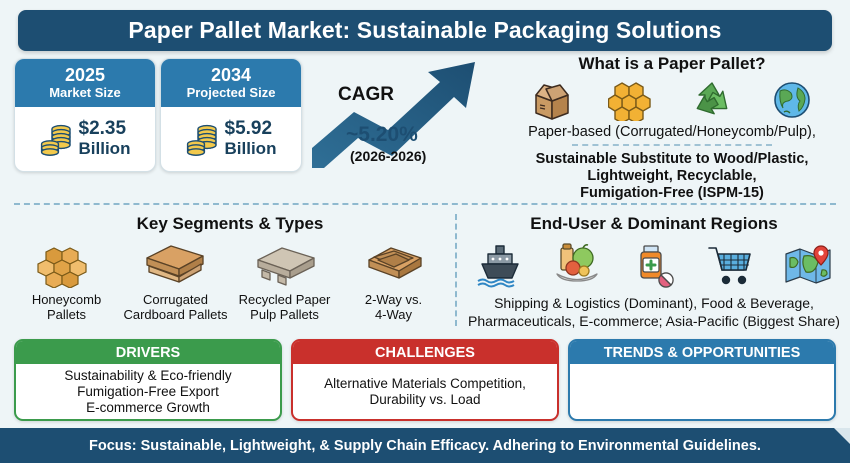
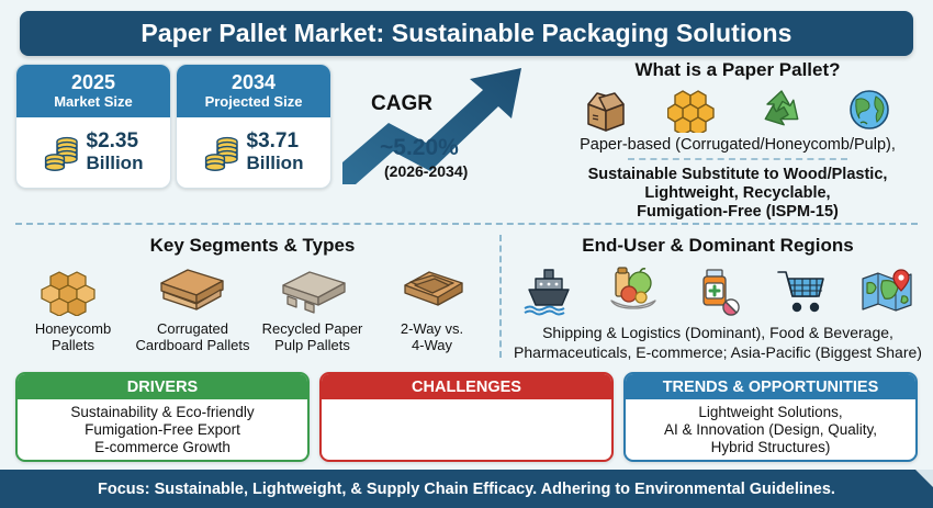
  Paper Pallet Market: Sustainable Packaging Solutions
  2025
  Market Size
  $2.35
  Billion
  2034
  Projected Size
- $5.92
+ $3.71
  Billion
  CAGR
  ~5.20%
- (2026-2026)
+ (2026-2034)
  What is a Paper Pallet?
  Paper-based (Corrugated/Honeycomb/Pulp),
  Sustainable Substitute to Wood/Plastic,
  Lightweight, Recyclable,
  Fumigation-Free (ISPM-15)
  Key Segments & Types
  Honeycomb
  Pallets
  Corrugated
  Cardboard Pallets
  Recycled Paper
  Pulp Pallets
  2-Way vs.
  4-Way
  End-User & Dominant Regions
  Shipping & Logistics (Dominant), Food & Beverage,
  Pharmaceuticals, E-commerce; Asia-Pacific (Biggest Share)
  DRIVERS
  Sustainability & Eco-friendly
  Fumigation-Free Export
  E-commerce Growth
  CHALLENGES
- Alternative Materials Competition,
- Durability vs. Load
  TRENDS & OPPORTUNITIES
+ Lightweight Solutions,
+ AI & Innovation (Design, Quality,
+ Hybrid Structures)
  Focus: Sustainable, Lightweight, & Supply Chain Efficacy. Adhering to Environmental Guidelines.
